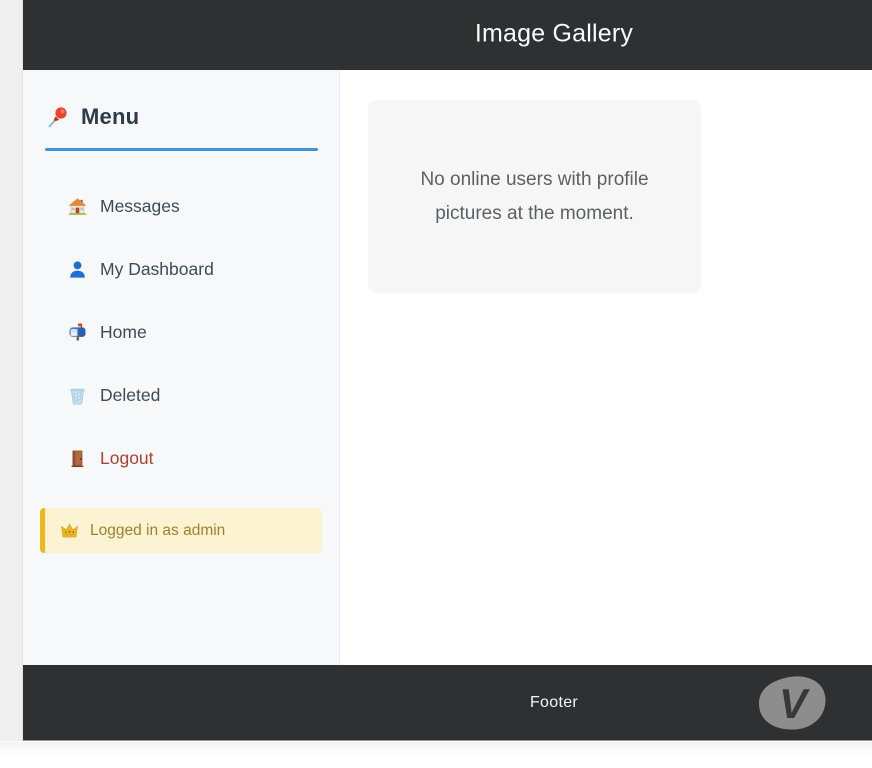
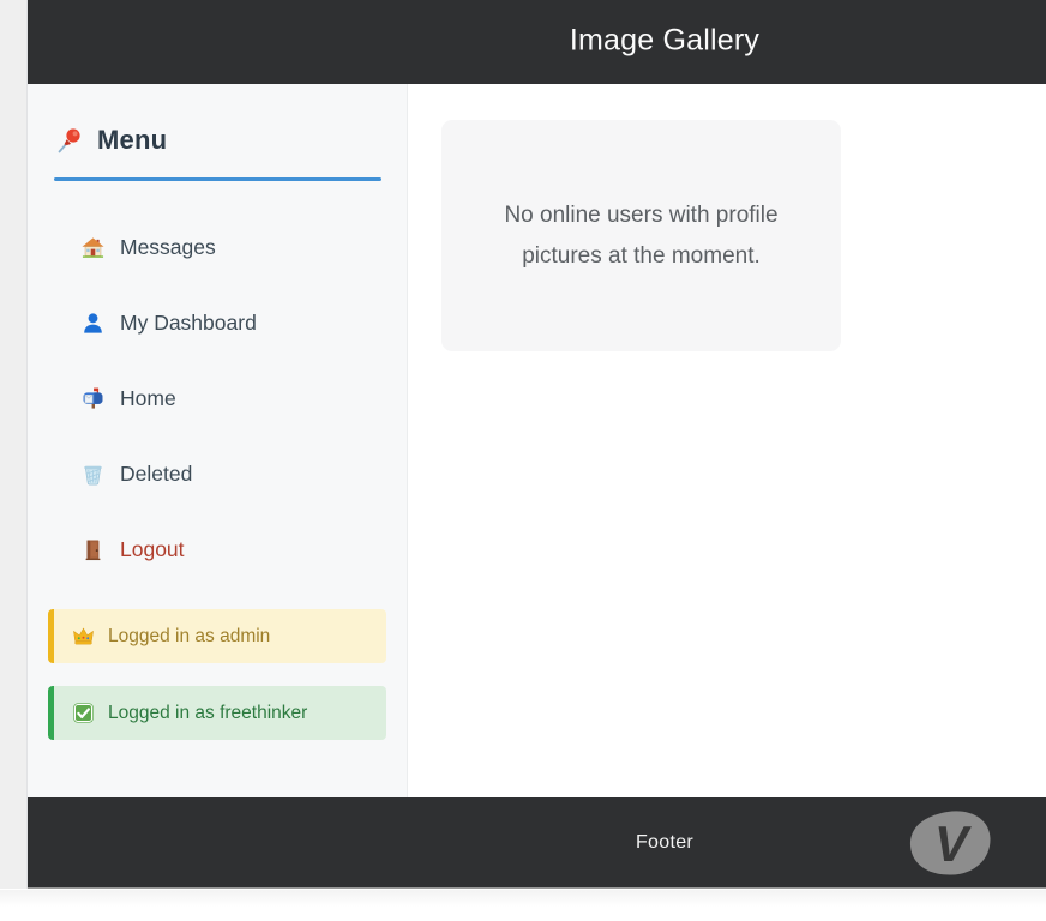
  Image Gallery
  Menu
  Messages
  My Dashboard
  Home
  Deleted
  Logout
  Logged in as admin
+ Logged in as freethinker
  No online users with profile pictures at the moment.
  Footer
  V
